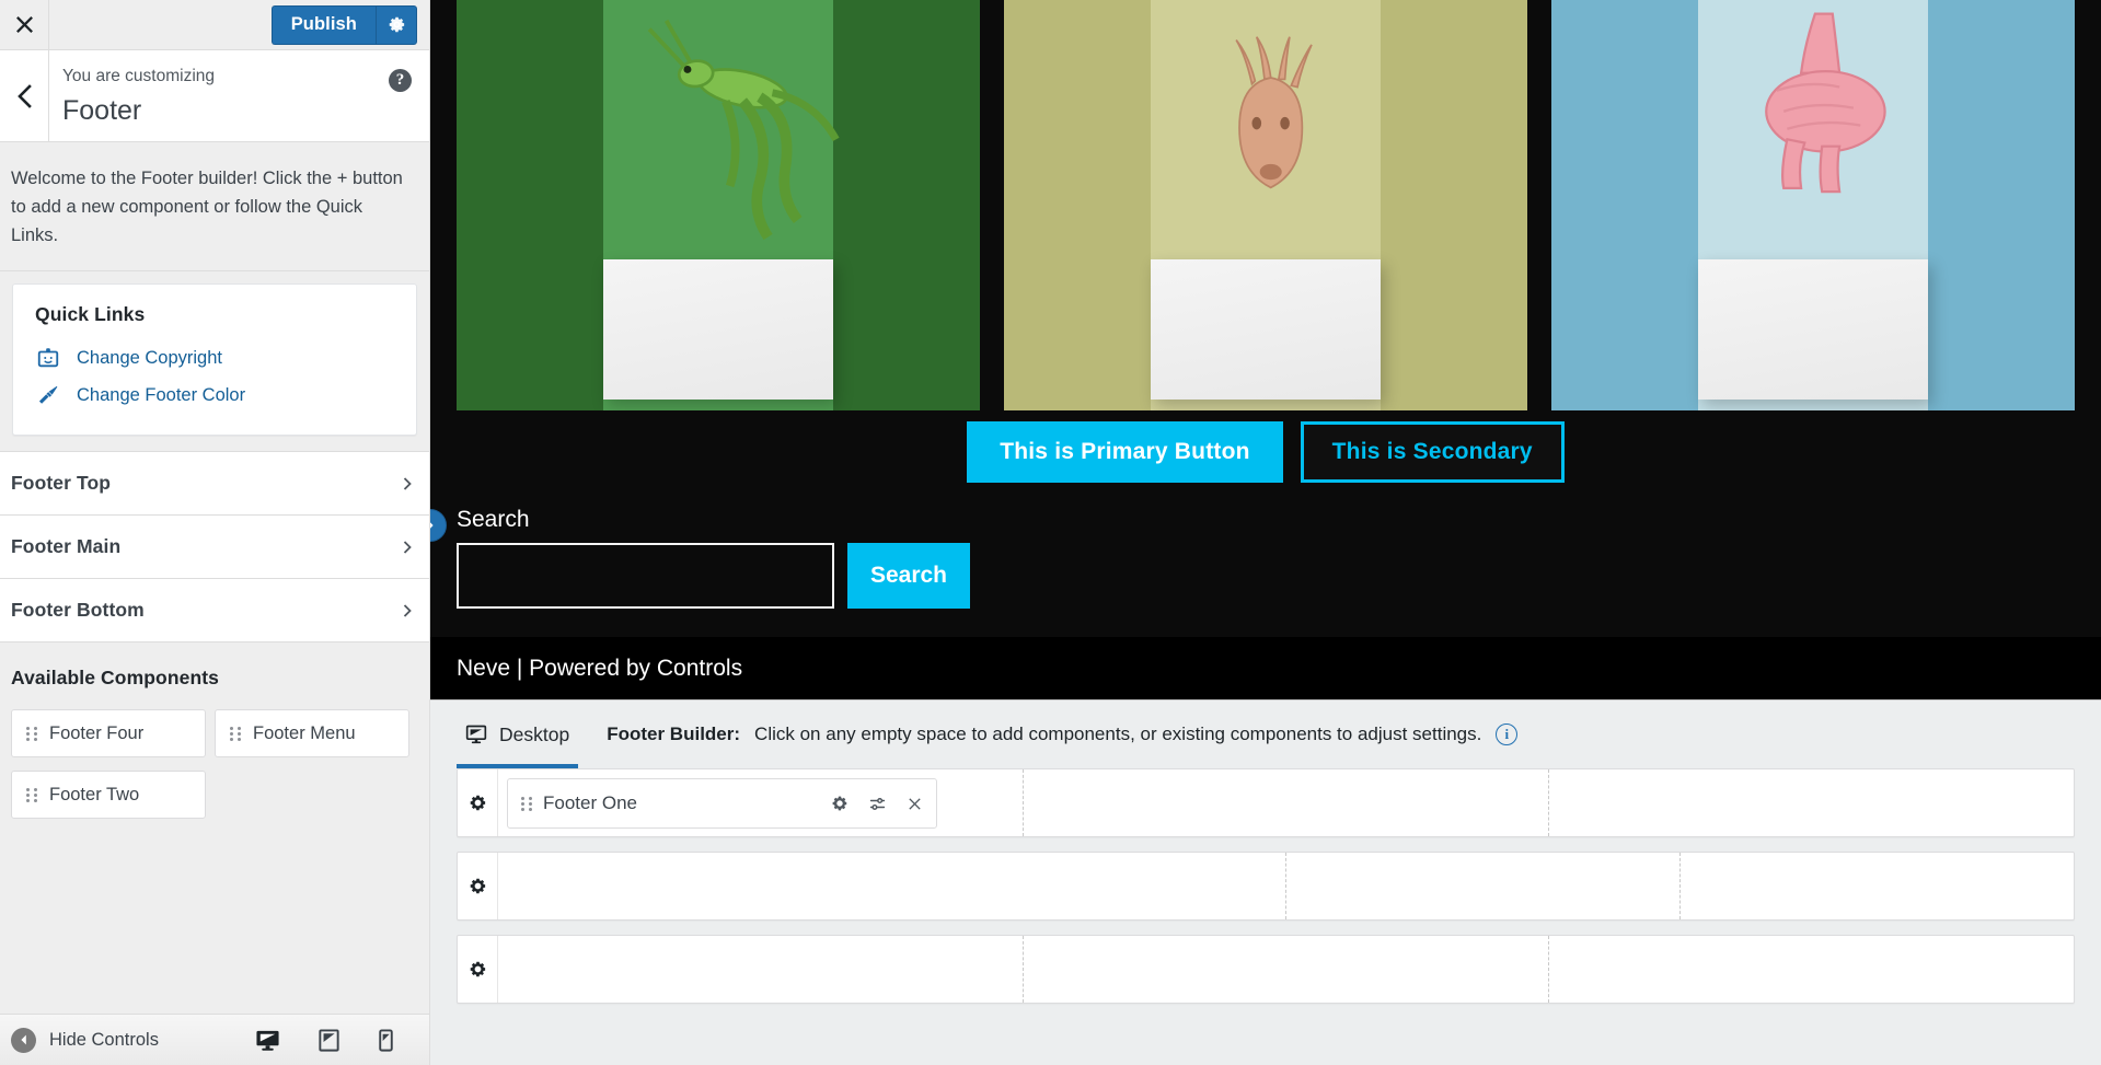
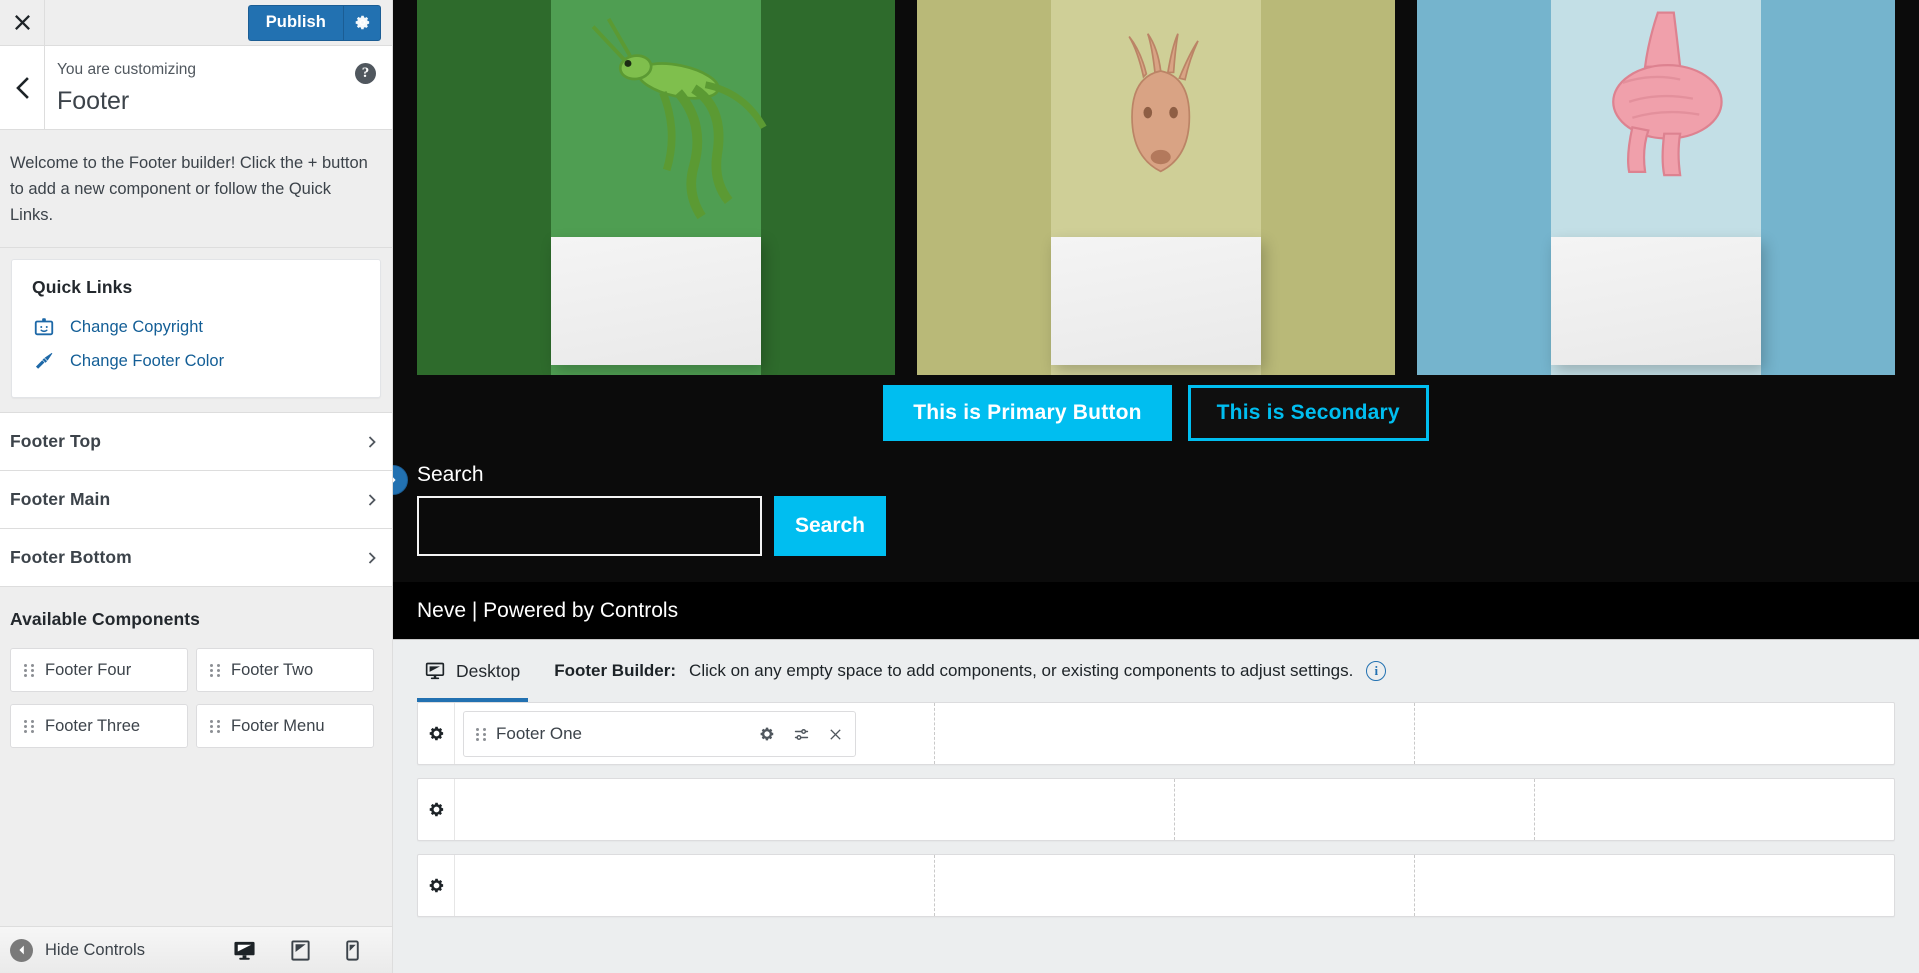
  Publish
  You are customizing
  Footer
  ?
  Welcome to the Footer builder! Click the + button to add a new component or follow the Quick Links.
  Quick Links
  Change Copyright
  Change Footer Color
  Footer Top
  Footer Main
  Footer Bottom
  Available Components
  Footer Four
- Footer Menu
+ Footer Two
+ Footer Three
- Footer Two
+ Footer Menu
  Hide Controls
  This is Primary Button
  This is Secondary
  Search
  Search
  Neve | Powered by Controls
  Desktop
  Footer Builder:
  Click on any empty space to add components, or existing components to adjust settings.
  i
  Footer One
